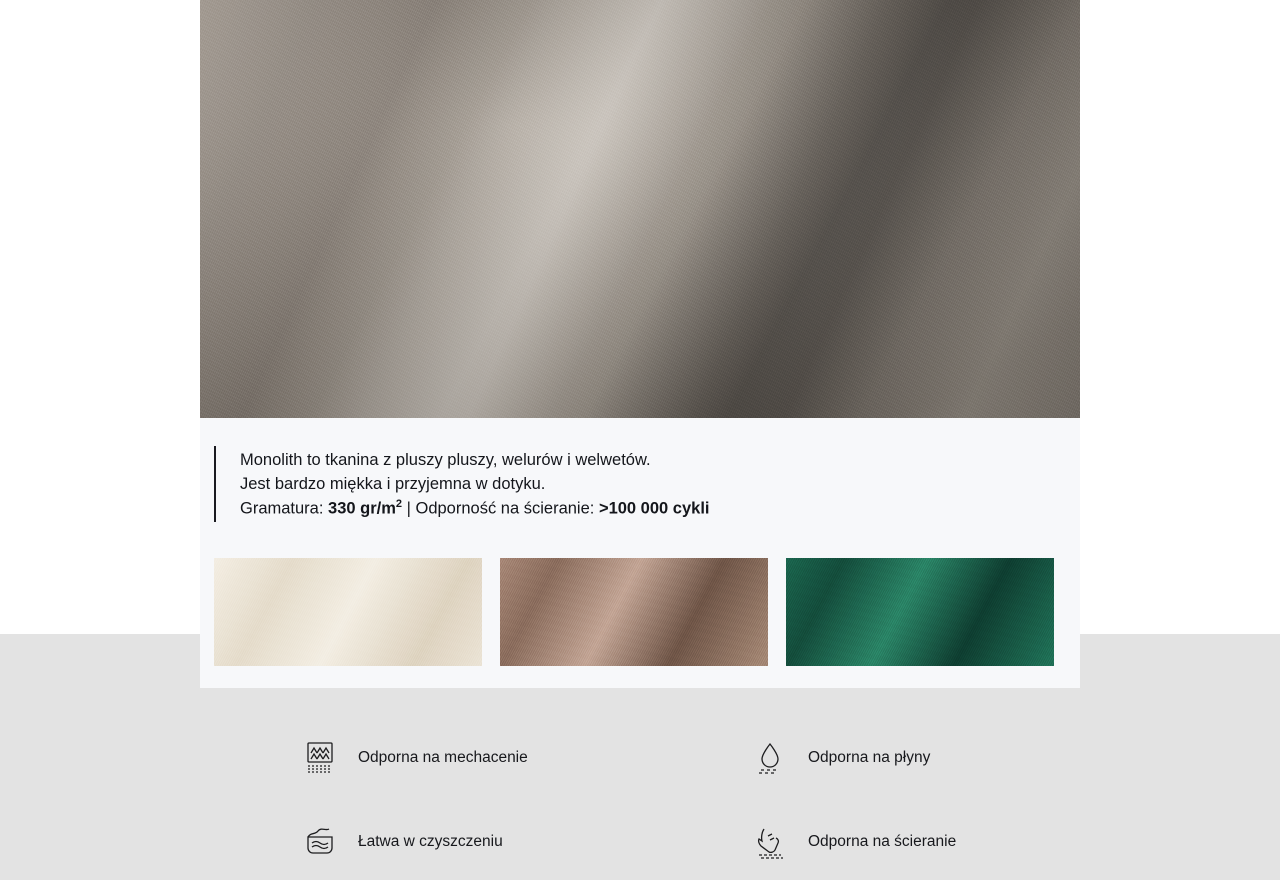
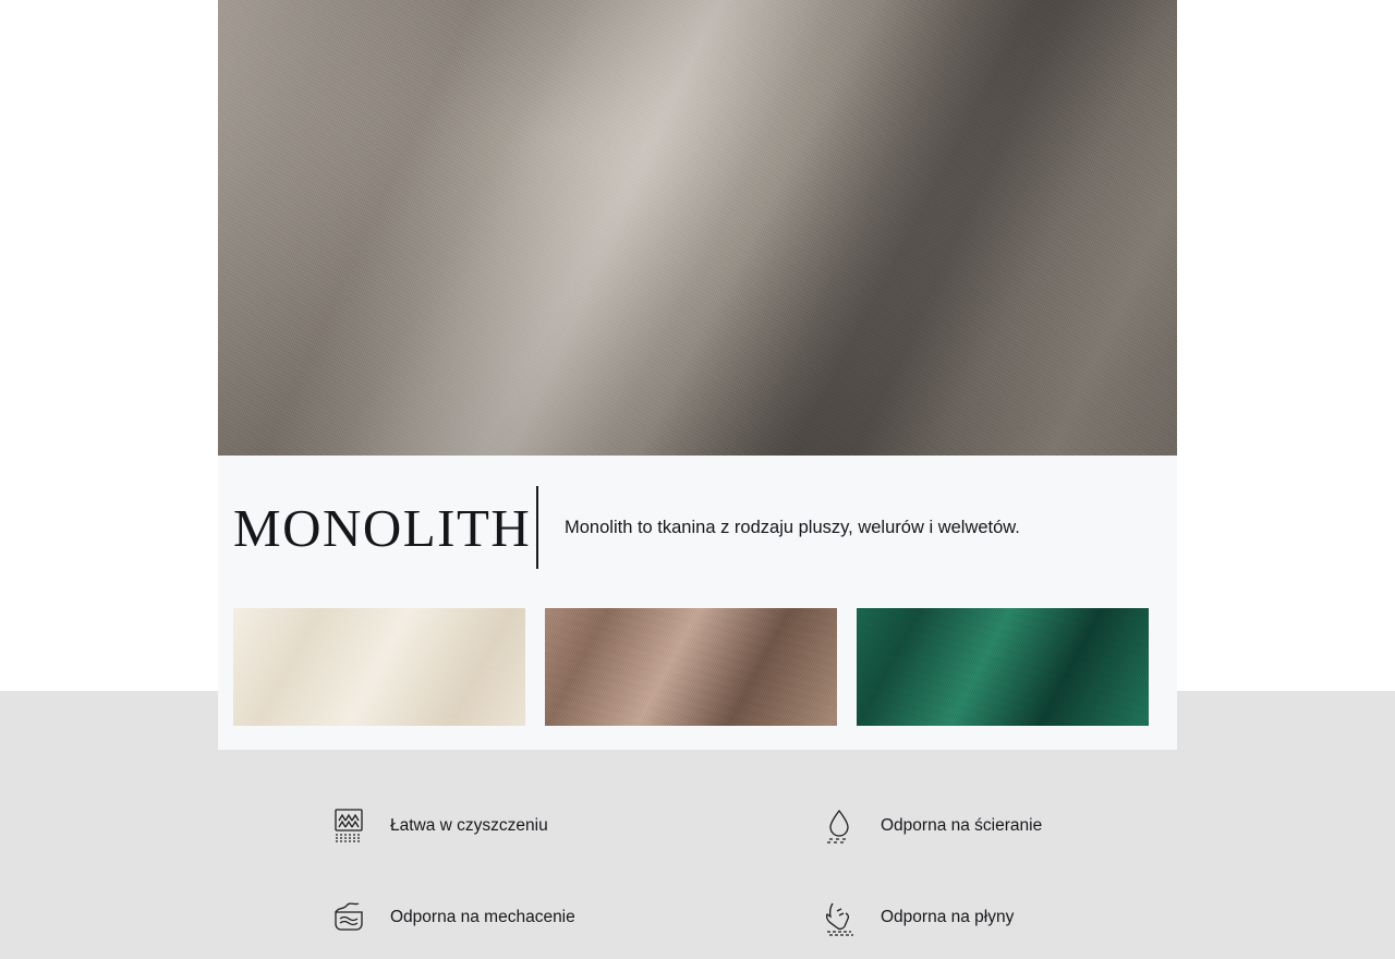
+ MONOLITH
- Monolith to tkanina z pluszy pluszy, welurów i welwetów.
+ Monolith to tkanina z rodzaju pluszy, welurów i welwetów.
- Jest bardzo miękka i przyjemna w dotyku.
- Gramatura: 330 gr/m2 | Odporność na ścieranie: >100 000 cykli
- Odporna na mechacenie
+ Łatwa w czyszczeniu
- Odporna na płyny
+ Odporna na ścieranie
- Łatwa w czyszczeniu
+ Odporna na mechacenie
- Odporna na ścieranie
+ Odporna na płyny
